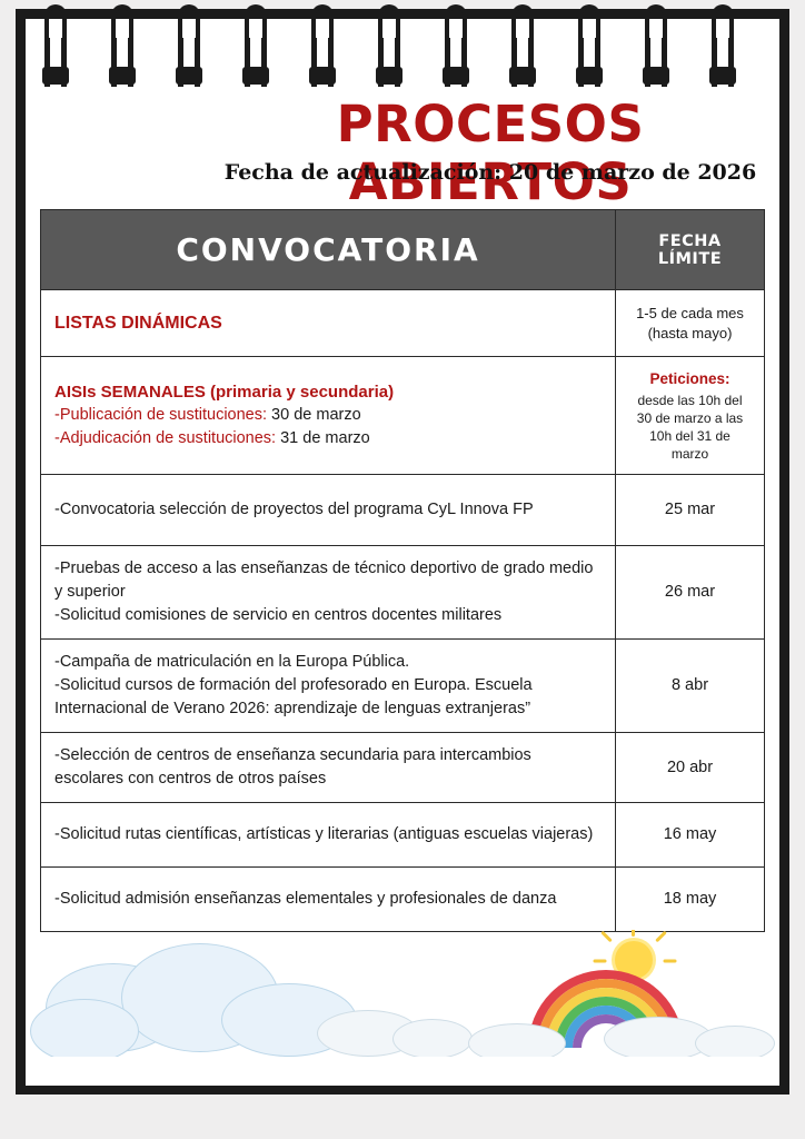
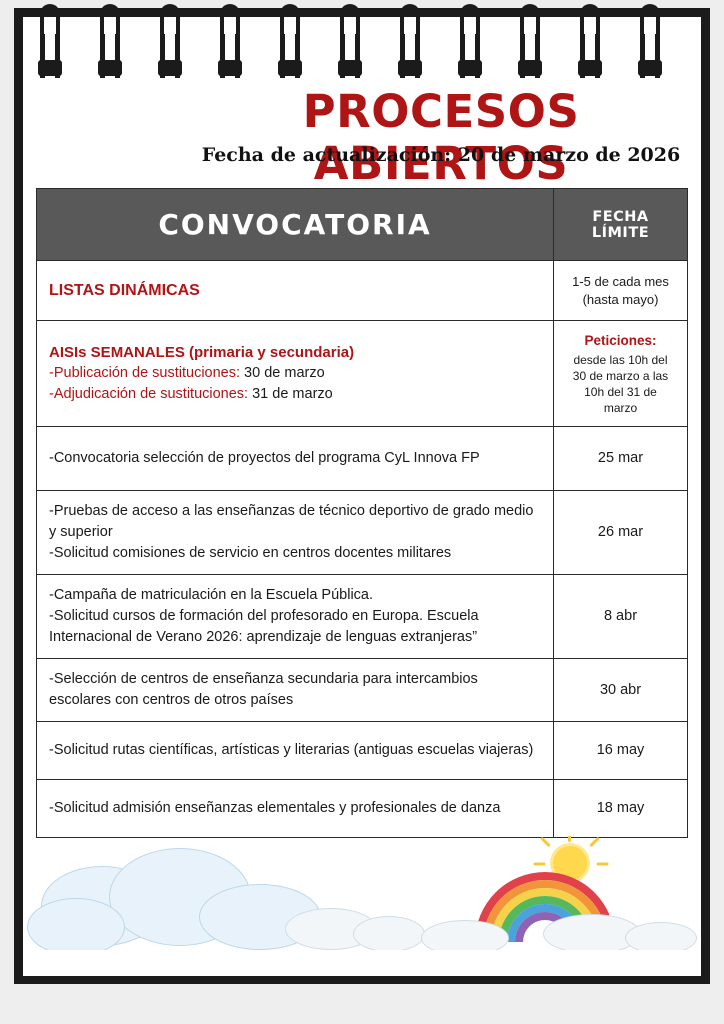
  PROCESOS ABIERTOS
  Fecha de actualización: 20 de marzo de 2026
  CONVOCATORIA	FECHA LÍMITE
  LISTAS DINÁMICAS	1-5 de cada mes (hasta mayo)
  AISIs SEMANALES (primaria y secundaria) -Publicación de sustituciones: 30 de marzo -Adjudicación de sustituciones: 31 de marzo	Peticiones: desde las 10h del 30 de marzo a las 10h del 31 de marzo
  -Convocatoria selección de proyectos del programa CyL Innova FP	25 mar
  -Pruebas de acceso a las enseñanzas de técnico deportivo de grado medio y superior -Solicitud comisiones de servicio en centros docentes militares	26 mar
- -Campaña de matriculación en la Europa Pública. -Solicitud cursos de formación del profesorado en Europa. Escuela Internacional de Verano 2026: aprendizaje de lenguas extranjeras”	8 abr
+ -Campaña de matriculación en la Escuela Pública. -Solicitud cursos de formación del profesorado en Europa. Escuela Internacional de Verano 2026: aprendizaje de lenguas extranjeras”	8 abr
- -Selección de centros de enseñanza secundaria para intercambios escolares con centros de otros países	20 abr
+ -Selección de centros de enseñanza secundaria para intercambios escolares con centros de otros países	30 abr
  -Solicitud rutas científicas, artísticas y literarias (antiguas escuelas viajeras)	16 may
  -Solicitud admisión enseñanzas elementales y profesionales de danza	18 may
